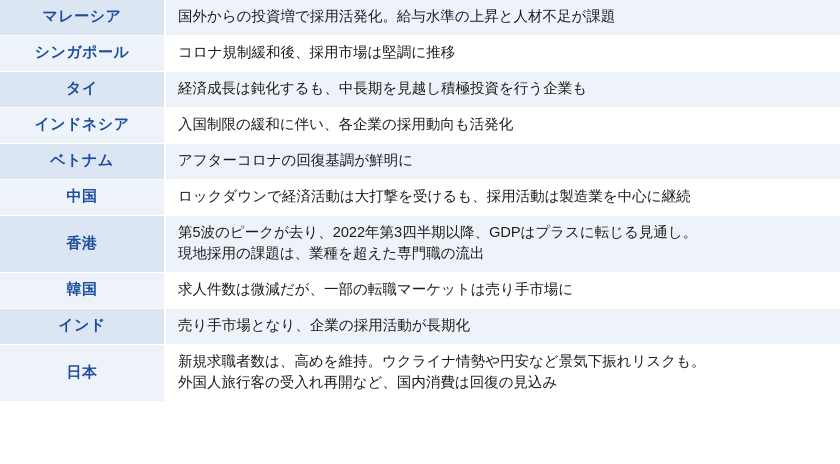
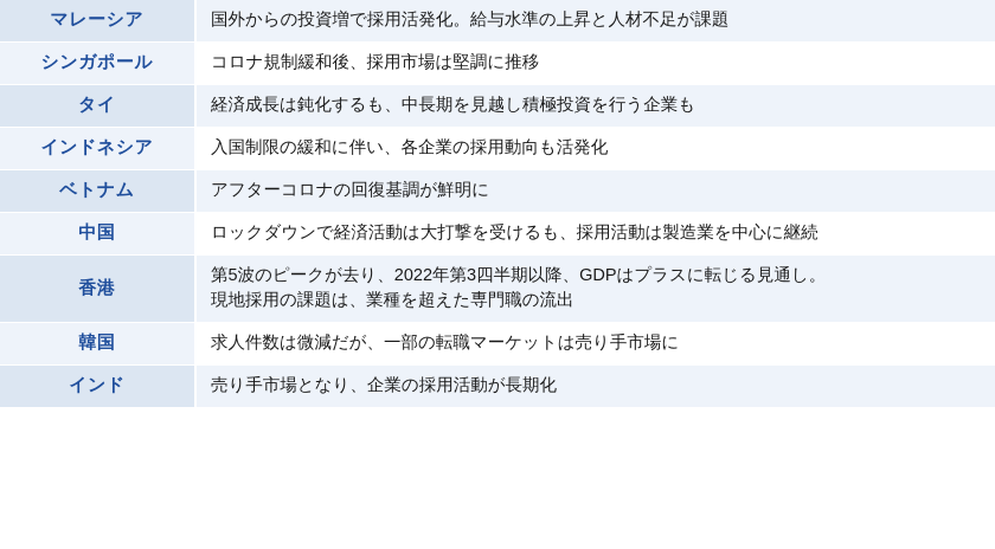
  マレーシア	国外からの投資増で採用活発化。給与水準の上昇と人材不足が課題
  シンガポール	コロナ規制緩和後、採用市場は堅調に推移
  タイ	経済成長は鈍化するも、中長期を見越し積極投資を行う企業も
  インドネシア	入国制限の緩和に伴い、各企業の採用動向も活発化
  ベトナム	アフターコロナの回復基調が鮮明に
  中国	ロックダウンで経済活動は大打撃を受けるも、採用活動は製造業を中心に継続
  香港	第5波のピークが去り、2022年第3四半期以降、GDPはプラスに転じる見通し。 現地採用の課題は、業種を超えた専門職の流出
  韓国	求人件数は微減だが、一部の転職マーケットは売り手市場に
  インド	売り手市場となり、企業の採用活動が長期化
- 日本	新規求職者数は、高めを維持。ウクライナ情勢や円安など景気下振れリスクも。 外国人旅行客の受入れ再開など、国内消費は回復の見込み
